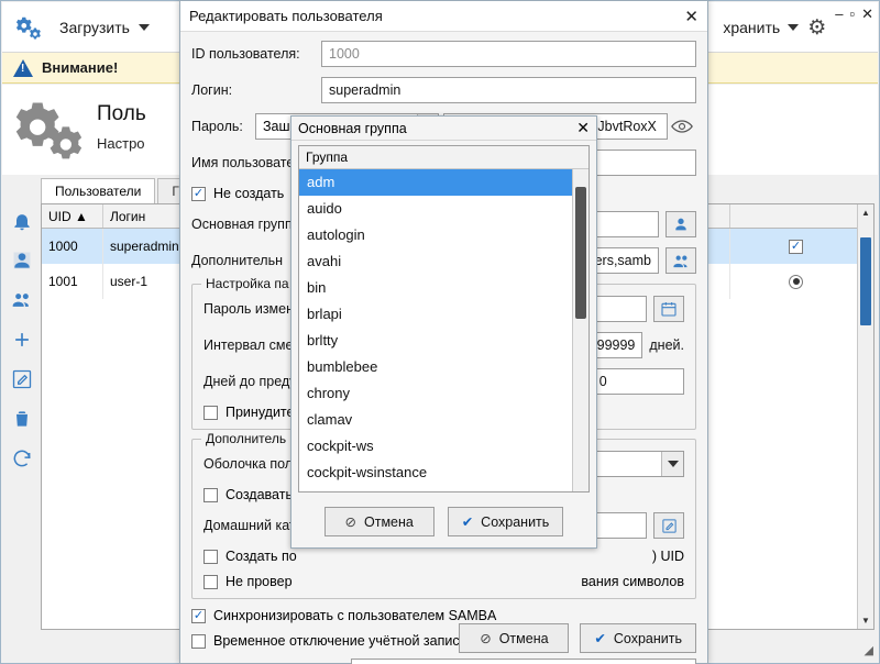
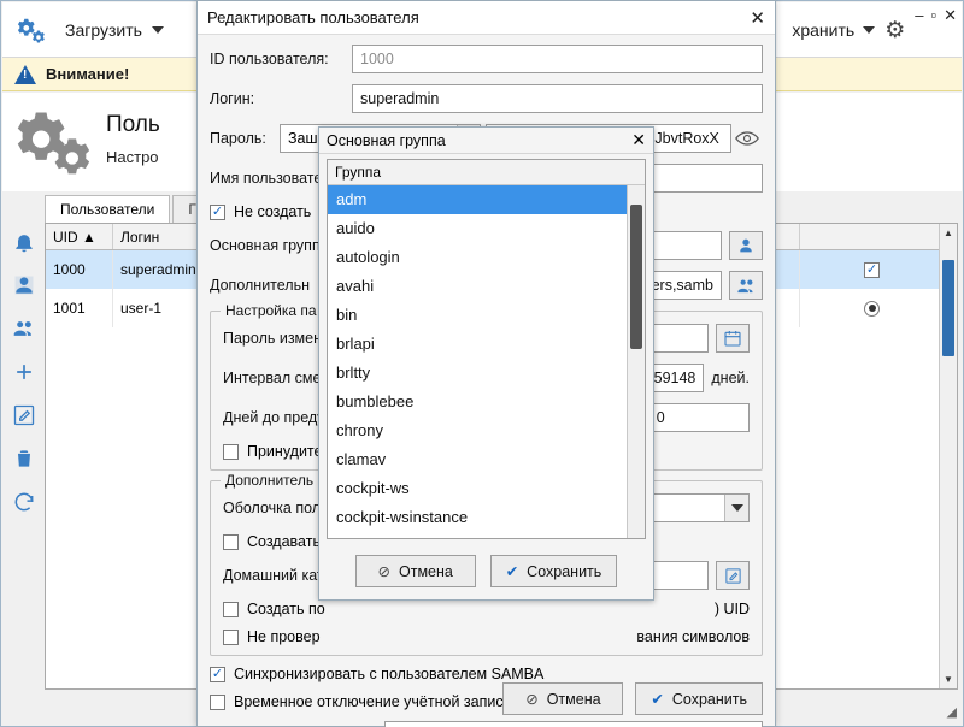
  Загрузить
  хранить
  ⚙
  –
  ▫
  ✕
  Внимание!
  Поль
  Пользователи
  Г
  UID ▲
  Логин
  1000
  superadmin
  ✓
  1001
  user-1
  ▲
  ▼
  ◢
  Редактировать пользователя
  ✕
  ID пользователя:
  1000
  Логин:
  superadmin
  Пароль:
  Имя пользоват
  ✓
  Не создать
  Основная групп
  Дополнительн
  ers,samb
  Настройка па
  Пароль изме
  Интервал сме
- 99999
+ 59148
  дней.
  Дней до пред
  0
  Принудит
  Дополнитель
  Оболочка пол
  Создавать
  Домашний ка
  Создать по
  ) UID
  Не провер
  вания символов
  ✓
  Синхронизировать с пользователем SAMBA
  Временное отключение учётной запис
  ⊘
  Отмена
  ✔
  Сохранить
  Основная группа
  ✕
  Группа
  adm
  auido
  autologin
  avahi
  bin
  brlapi
  brltty
  bumblebee
  chrony
  clamav
  cockpit-ws
  cockpit-wsinstance
  ⊘
  Отмена
  ✔
  Сохранить
